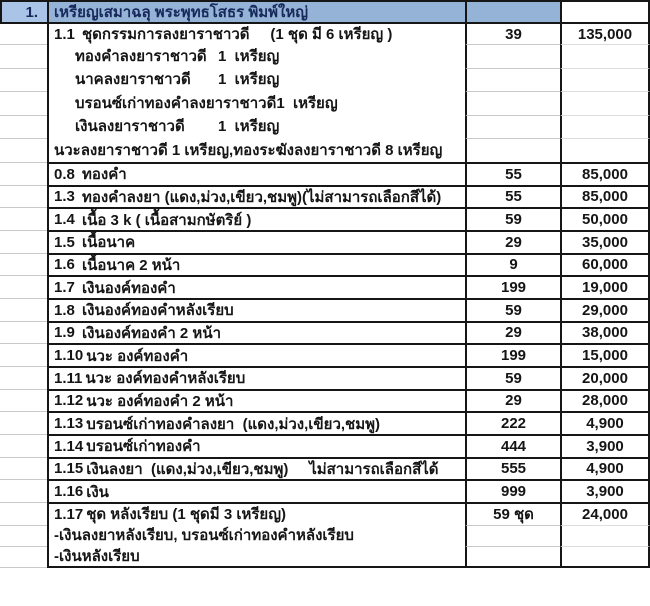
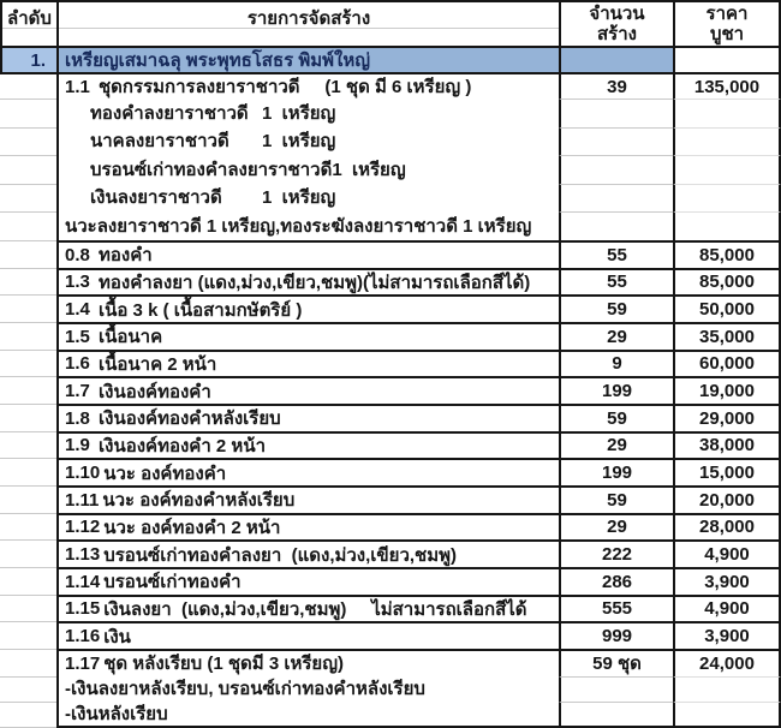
+ ลำดับ
+ รายการจัดสร้าง
+ จำนวน
+ สร้าง
+ ราคา
+ บูชา
  1.
  เหรียญเสมาฉลุ พระพุทธโสธร พิมพ์ใหญ่
  1.1
  ชุดกรรมการลงยาราชาวดี (1 ชุด มี 6 เหรียญ )
  39
  135,000
  ทองคำลงยาราชาวดี
  1 เหรียญ
  นาคลงยาราชาวดี
  1 เหรียญ
  บรอนซ์เก่าทองคำลงยาราชาวดี
  1 เหรียญ
  เงินลงยาราชาวดี
  1 เหรียญ
- นวะลงยาราชาวดี 1 เหรียญ,ทองระฆังลงยาราชาวดี 8 เหรียญ
+ นวะลงยาราชาวดี 1 เหรียญ,ทองระฆังลงยาราชาวดี 1 เหรียญ
  0.8
  ทองคำ
  55
  85,000
  1.3
  ทองคำลงยา (แดง,ม่วง,เขียว,ชมพู)(ไม่สามารถเลือกสีได้)
  55
  85,000
  1.4
  เนื้อ 3 k ( เนื้อสามกษัตริย์ )
  59
  50,000
  1.5
  เนื้อนาค
  29
  35,000
  1.6
  เนื้อนาค 2 หน้า
  9
  60,000
  1.7
  เงินองค์ทองคำ
  199
  19,000
  1.8
  เงินองค์ทองคำหลังเรียบ
  59
  29,000
  1.9
  เงินองค์ทองคำ 2 หน้า
  29
  38,000
  1.10
  นวะ องค์ทองคำ
  199
  15,000
  1.11
  นวะ องค์ทองคำหลังเรียบ
  59
  20,000
  1.12
  นวะ องค์ทองคำ 2 หน้า
  29
  28,000
  1.13
  บรอนซ์เก่าทองคำลงยา (แดง,ม่วง,เขียว,ชมพู)
  222
  4,900
  1.14
  บรอนซ์เก่าทองคำ
- 444
+ 286
  3,900
  1.15
  เงินลงยา (แดง,ม่วง,เขียว,ชมพู) ไม่สามารถเลือกสีได้
  555
  4,900
  1.16
  เงิน
  999
  3,900
  1.17
  ชุด หลังเรียบ (1 ชุดมี 3 เหรียญ)
  59 ชุด
  24,000
  -เงินลงยาหลังเรียบ, บรอนซ์เก่าทองคำหลังเรียบ
  -เงินหลังเรียบ
